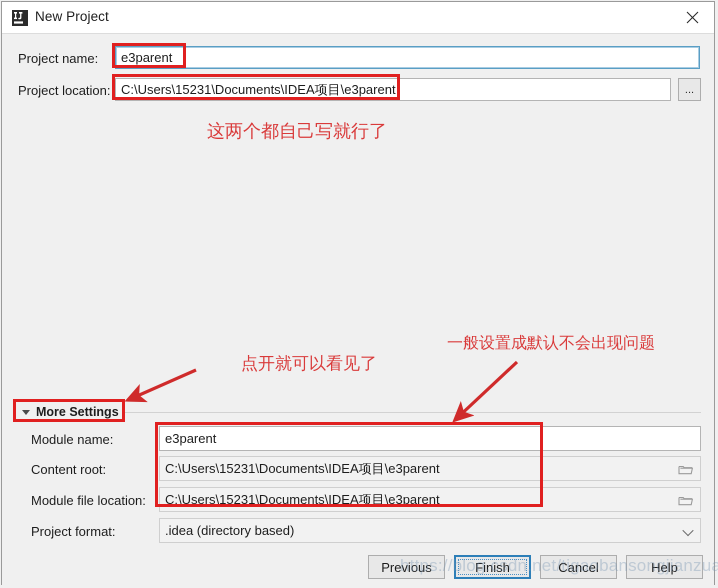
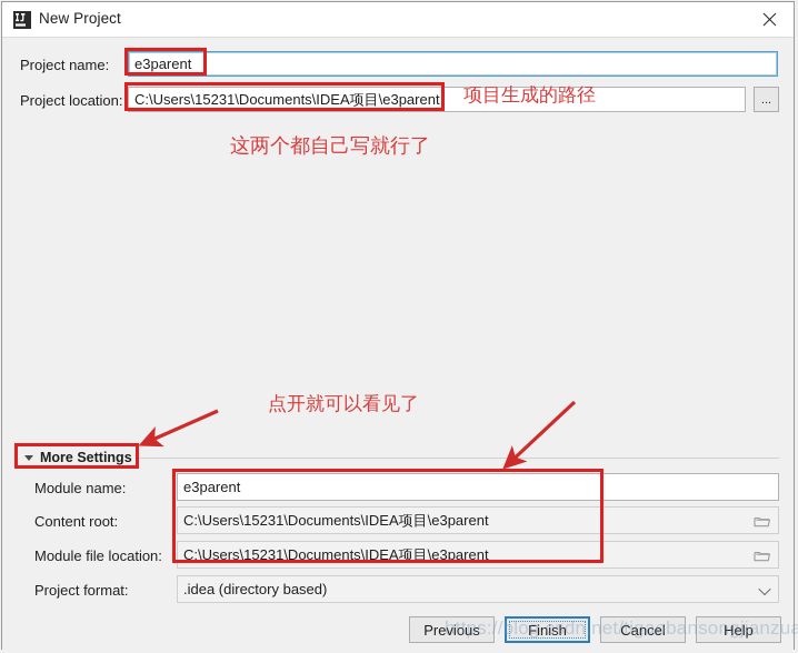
  New Project
  Project name:
  e3parent
  Project location:
  C:\Users\15231\Documents\IDEA项目\e3parent
  ...
  More Settings
  Module name:
  e3parent
  Content root:
  C:\Users\15231\Documents\IDEA项目\e3parent
  Module file location:
  C:\Users\15231\Documents\IDEA项目\e3parent
  Project format:
  .idea (directory based)
  Previous
  Finish
  Cancel
  Help
+ 项目生成的路径
  这两个都自己写就行了
  点开就可以看见了
- 一般设置成默认不会出现问题
  https://blog.csdn.net/tigaobansongjianzua
